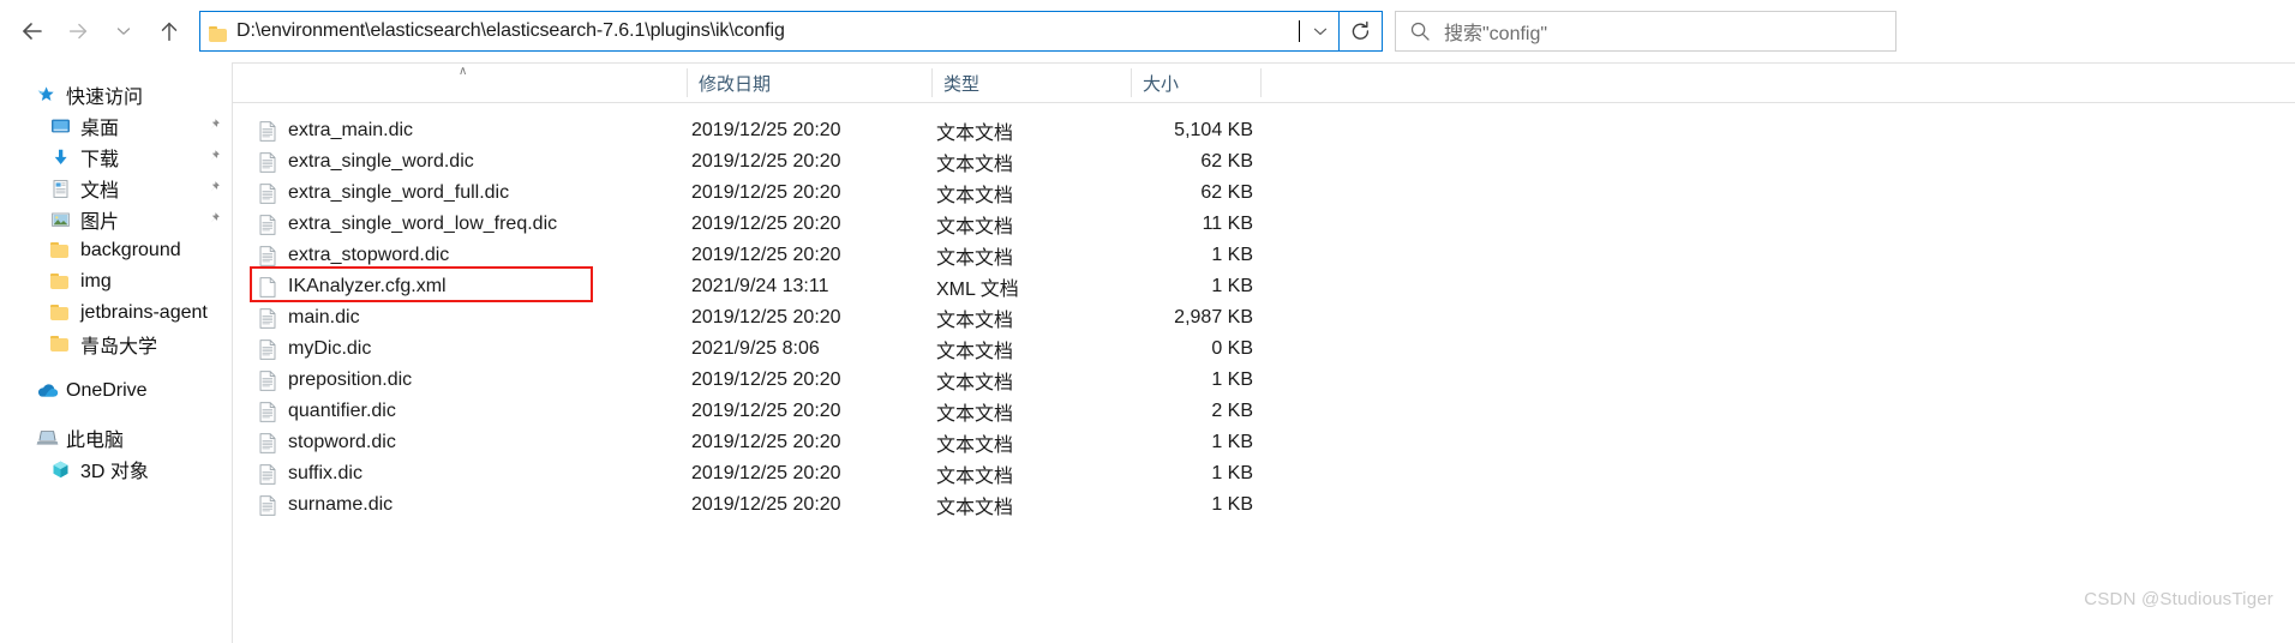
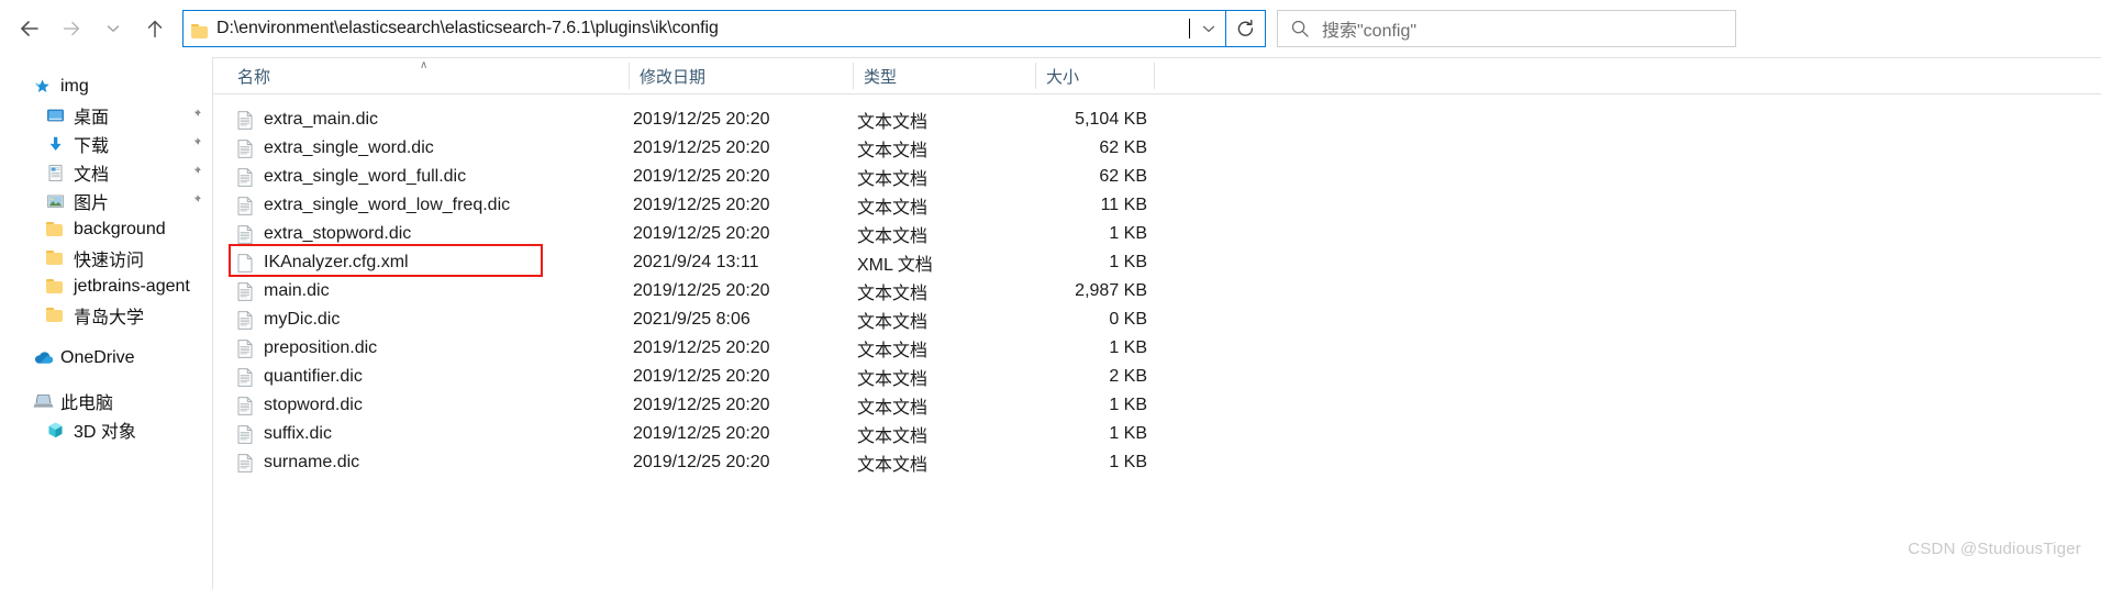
  D:\environment\elasticsearch\elasticsearch-7.6.1\plugins\ik\config
  搜索"config"
- 快速访问
+ img
  桌面
  下载
  文档
  图片
  background
- img
+ 快速访问
  jetbrains-agent
  青岛大学
  OneDrive
  此电脑
  3D 对象
+ 名称
  ∧
  修改日期
  类型
  大小
  extra_main.dic
  2019/12/25 20:20
  文本文档
  5,104 KB
  extra_single_word.dic
  2019/12/25 20:20
  文本文档
  62 KB
  extra_single_word_full.dic
  2019/12/25 20:20
  文本文档
  62 KB
  extra_single_word_low_freq.dic
  2019/12/25 20:20
  文本文档
  11 KB
  extra_stopword.dic
  2019/12/25 20:20
  文本文档
  1 KB
  IKAnalyzer.cfg.xml
  2021/9/24 13:11
  XML 文档
  1 KB
  main.dic
  2019/12/25 20:20
  文本文档
  2,987 KB
  myDic.dic
  2021/9/25 8:06
  文本文档
  0 KB
  preposition.dic
  2019/12/25 20:20
  文本文档
  1 KB
  quantifier.dic
  2019/12/25 20:20
  文本文档
  2 KB
  stopword.dic
  2019/12/25 20:20
  文本文档
  1 KB
  suffix.dic
  2019/12/25 20:20
  文本文档
  1 KB
  surname.dic
  2019/12/25 20:20
  文本文档
  1 KB
  CSDN @StudiousTiger
